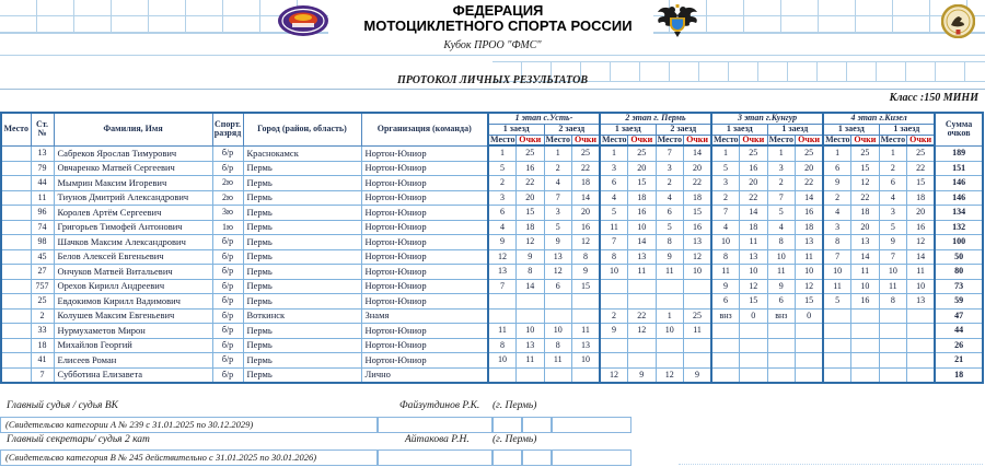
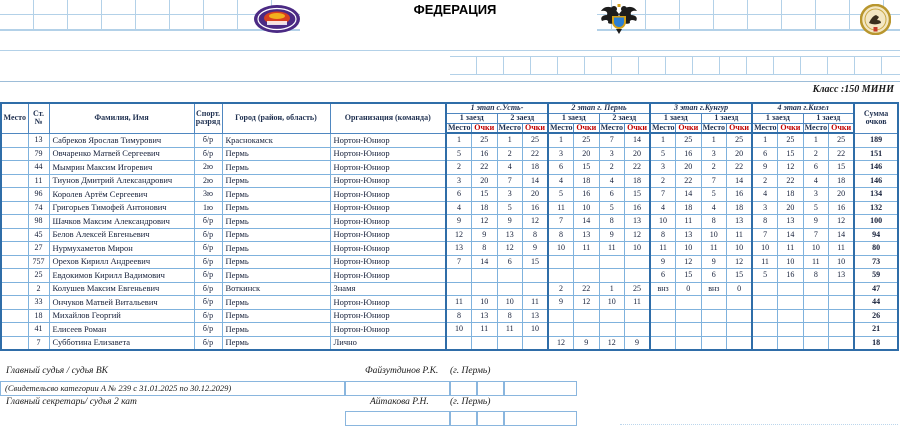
  ФЕДЕРАЦИЯ
- МОТОЦИКЛЕТНОГО СПОРТА РОССИИ
- Кубок ПРОО "ФМС"
- ПРОТОКОЛ ЛИЧНЫХ РЕЗУЛЬТАТОВ
  Класс :150 МИНИ
  Место	Ст. №	Фамилия, Имя	Спорт. разряд	Город (район, область)	Организация (команда)	1 этап с.Усть-	2 этап г. Пермь	3 этап г.Кунгур	4 этап г.Кизел	Сумма очков
  1 заезд	2 заезд	1 заезд	2 заезд	1 заезд	1 заезд	1 заезд	1 заезд
  Место	Очки	Место	Очки	Место	Очки	Место	Очки	Место	Очки	Место	Очки	Место	Очки	Место	Очки
  	13	Сабреков Ярослав Тимурович	б/р	Краснокамск	Нортон-Юниор	1	25	1	25	1	25	7	14	1	25	1	25	1	25	1	25	189
  	79	Овчаренко Матвей Сергеевич	б/р	Пермь	Нортон-Юниор	5	16	2	22	3	20	3	20	5	16	3	20	6	15	2	22	151
  	44	Мымрин Максим Игоревич	2ю	Пермь	Нортон-Юниор	2	22	4	18	6	15	2	22	3	20	2	22	9	12	6	15	146
  	11	Тиунов Дмитрий Александрович	2ю	Пермь	Нортон-Юниор	3	20	7	14	4	18	4	18	2	22	7	14	2	22	4	18	146
  	96	Королев Артём Сергеевич	3ю	Пермь	Нортон-Юниор	6	15	3	20	5	16	6	15	7	14	5	16	4	18	3	20	134
  	74	Григорьев Тимофей Антонович	1ю	Пермь	Нортон-Юниор	4	18	5	16	11	10	5	16	4	18	4	18	3	20	5	16	132
  	98	Шачков Максим Александрович	б/р	Пермь	Нортон-Юниор	9	12	9	12	7	14	8	13	10	11	8	13	8	13	9	12	100
- 	45	Белов Алексей Евгеньевич	б/р	Пермь	Нортон-Юниор	12	9	13	8	8	13	9	12	8	13	10	11	7	14	7	14	50
+ 	45	Белов Алексей Евгеньевич	б/р	Пермь	Нортон-Юниор	12	9	13	8	8	13	9	12	8	13	10	11	7	14	7	14	94
- 	27	Ончуков Матвей Витальевич	б/р	Пермь	Нортон-Юниор	13	8	12	9	10	11	11	10	11	10	11	10	10	11	10	11	80
+ 	27	Нурмухаметов Мирон	б/р	Пермь	Нортон-Юниор	13	8	12	9	10	11	11	10	11	10	11	10	10	11	10	11	80
  	757	Орехов Кирилл Андреевич	б/р	Пермь	Нортон-Юниор	7	14	6	15					9	12	9	12	11	10	11	10	73
  	25	Евдокимов Кирилл Вадимович	б/р	Пермь	Нортон-Юниор									6	15	6	15	5	16	8	13	59
  	2	Колушев Максим Евгеньевич	б/р	Воткинск	Знамя					2	22	1	25	внз	0	внз	0					47
- 	33	Нурмухаметов Мирон	б/р	Пермь	Нортон-Юниор	11	10	10	11	9	12	10	11									44
+ 	33	Ончуков Матвей Витальевич	б/р	Пермь	Нортон-Юниор	11	10	10	11	9	12	10	11									44
  	18	Михайлов Георгий	б/р	Пермь	Нортон-Юниор	8	13	8	13													26
  	41	Елисеев Роман	б/р	Пермь	Нортон-Юниор	10	11	11	10													21
  	7	Субботина Елизавета	б/р	Пермь	Лично					12	9	12	9									18
  Главный судья / судья ВК
  Файзутдинов Р.К.
  (г. Пермь)
  (Свидетельсво категории А № 239 с 31.01.2025 по 30.12.2029)
  Главный секретарь/ судья 2 кат
  Айтакова Р.Н.
  (г. Пермь)
- (Свидетельсво категория В № 245 действительно с 31.01.2025 по 30.01.2026)
